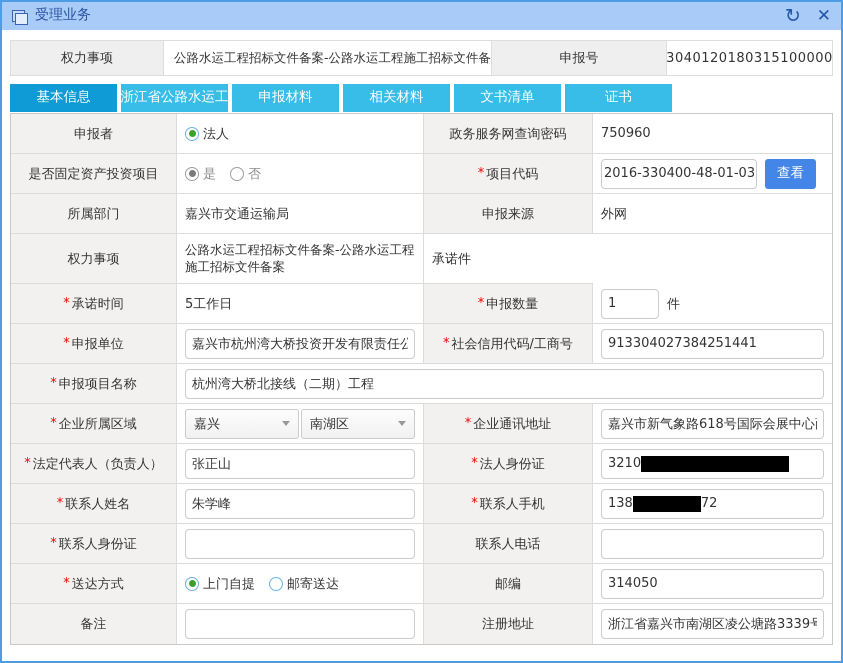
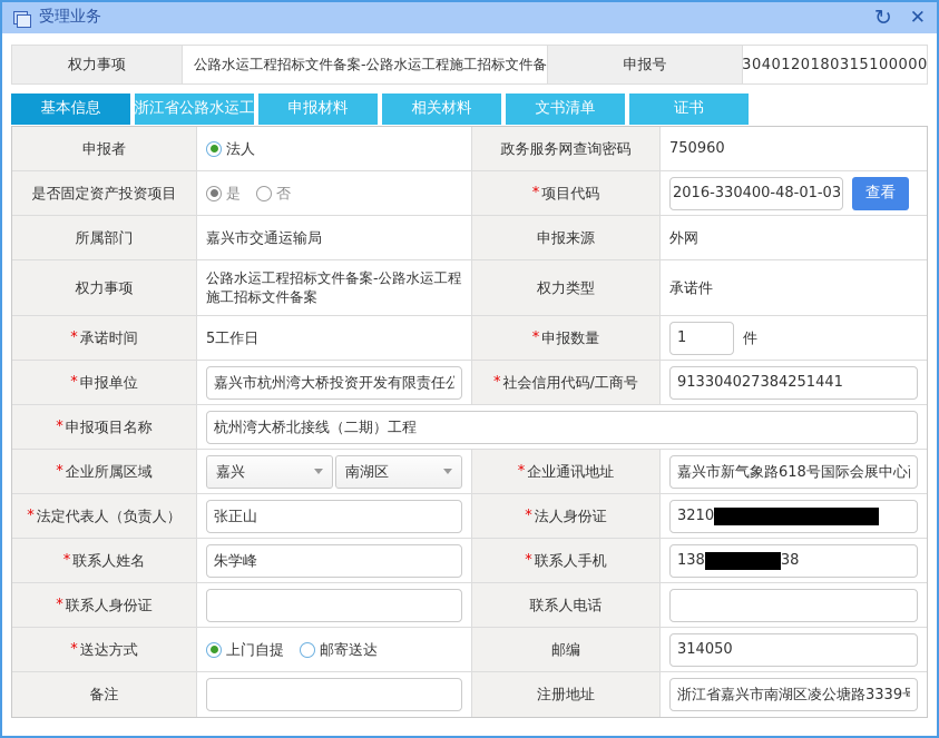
  受理业务
  ✕
  权力事项
  公路水运工程招标文件备案-公路水运工程施工招标文件备
  申报号
  3040120180315100000
  基本信息
  浙江省公路水运工
  申报材料
  相关材料
  文书清单
  证书
  申报者
  法人
  政务服务网查询密码
  750960
  是否固定资产投资项目
  是
  否
  *
  项目代码
  2016-330400-48-01-03
  查看
  所属部门
  嘉兴市交通运输局
  申报来源
  外网
  权力事项
  公路水运工程招标文件备案-公路水运工程施工招标文件备案
+ 权力类型
  承诺件
  *
  承诺时间
  5工作日
  *
  申报数量
  1
  件
  *
  申报单位
  嘉兴市杭州湾大桥投资开发有限责任公
  *
  社会信用代码/工商号
  913304027384251441
  *
  申报项目名称
  杭州湾大桥北接线（二期）工程
  *
  企业所属区域
  嘉兴
  南湖区
  *
  企业通讯地址
  嘉兴市新气象路618号国际会展中心
  *
  法定代表人（负责人）
  张正山
  *
  法人身份证
  3210
  *
  联系人姓名
  朱学峰
  *
  联系人手机
  138
- 72
+ 38
  *
  联系人身份证
  联系人电话
  *
  送达方式
  上门自提
  邮寄送达
  邮编
  314050
  备注
  注册地址
  浙江省嘉兴市南湖区凌公塘路3339号
